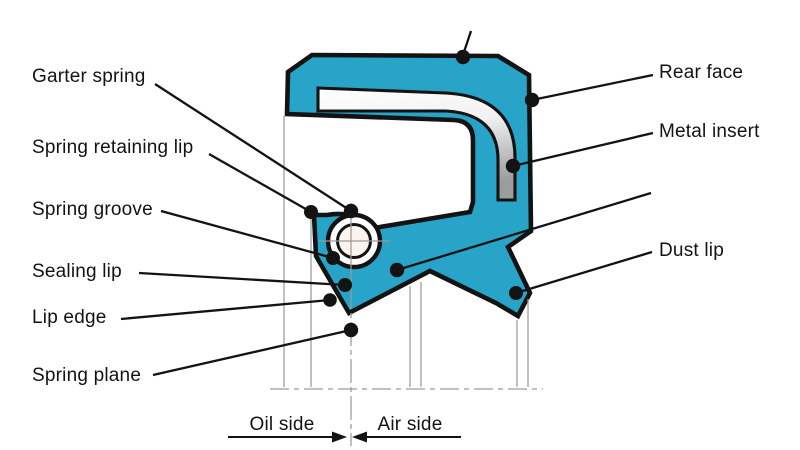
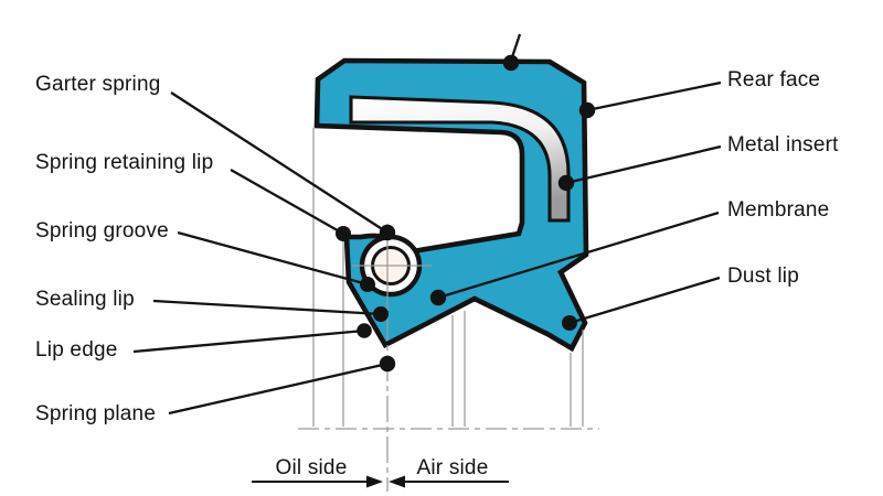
  Garter spring
  Spring retaining lip
  Spring groove
  Sealing lip
  Lip edge
  Spring plane
  Rear face
  Metal insert
+ Membrane
  Dust lip
  Oil side
  Air side
